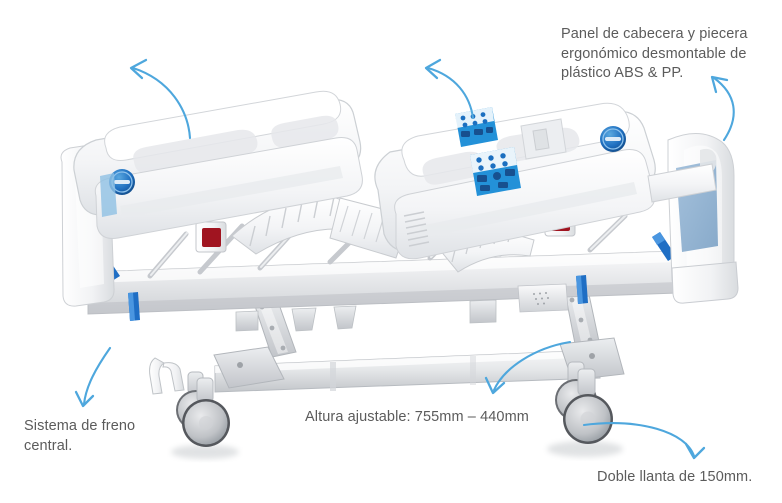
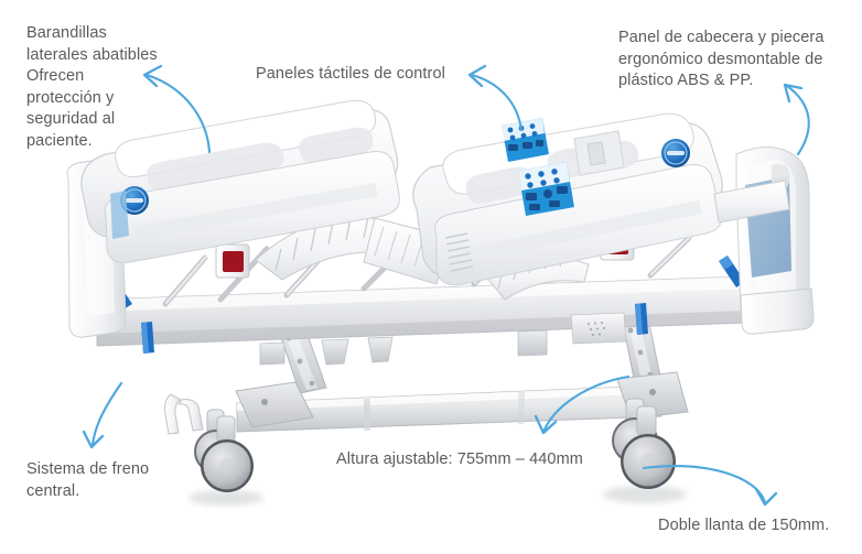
+ Barandillas
+ laterales abatibles
+ Ofrecen
+ protección y
+ seguridad al
+ paciente.
+ Paneles táctiles de control
  Panel de cabecera y piecera
  ergonómico desmontable de
  plástico ABS & PP.
  Sistema de freno
  central.
  Altura ajustable: 755mm – 440mm
  Doble llanta de 150mm.
